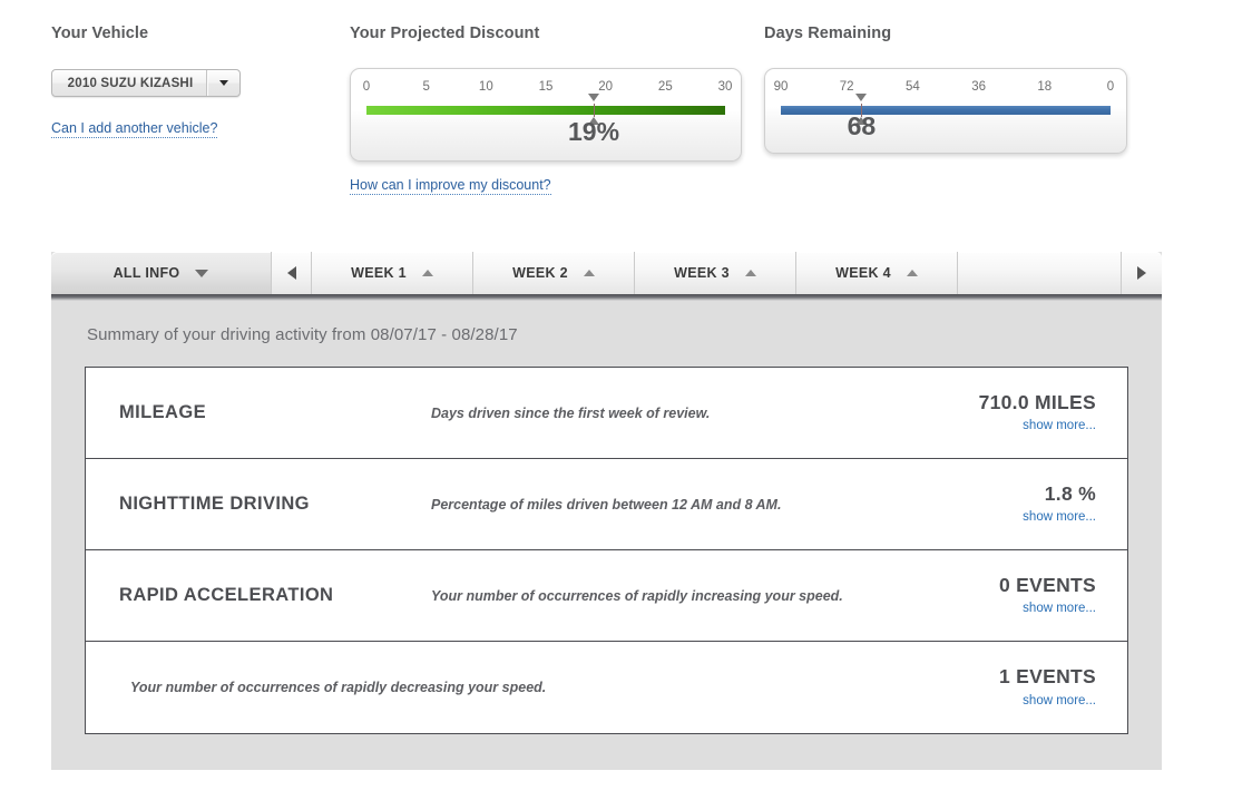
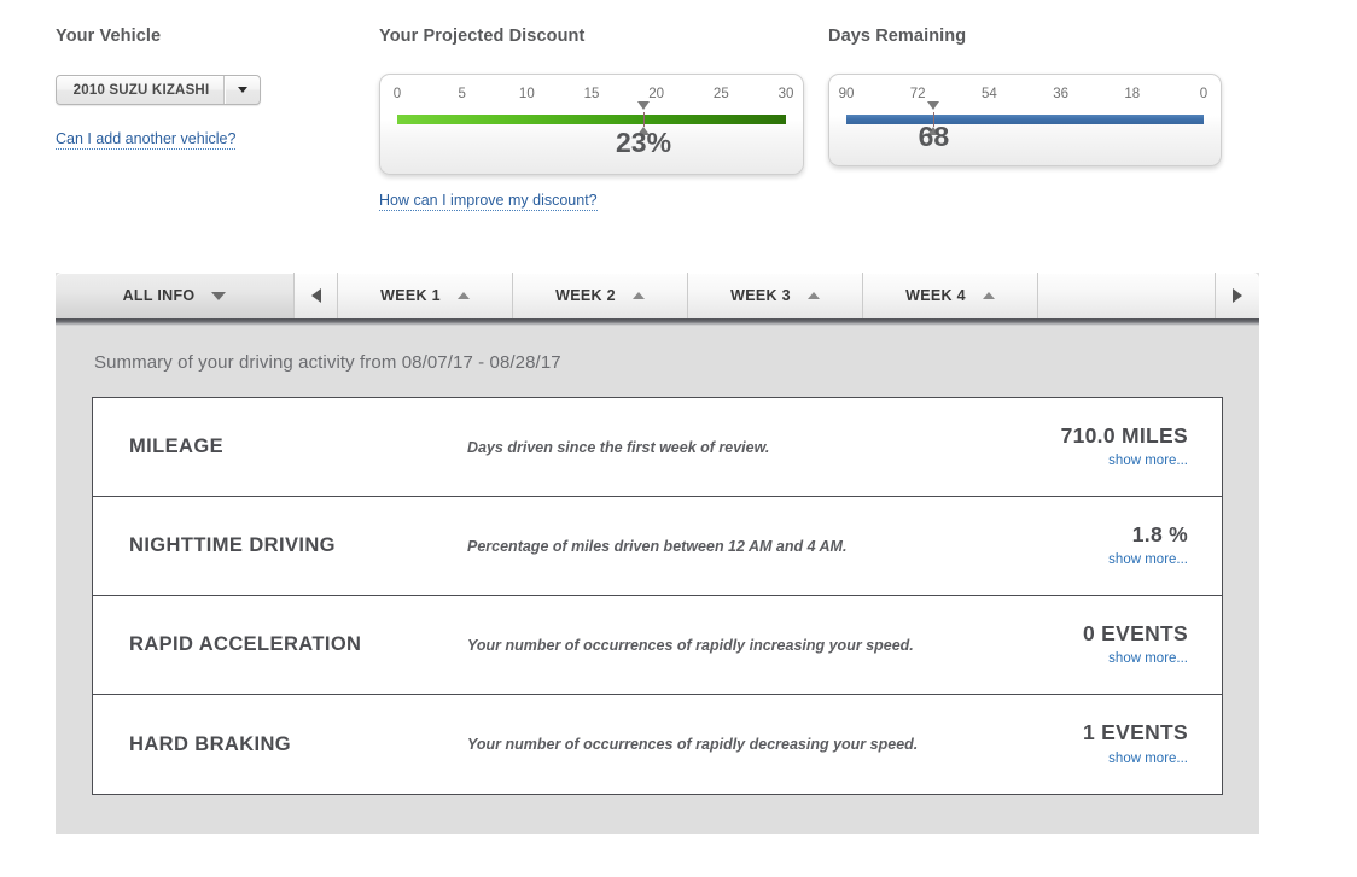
  Your Vehicle
  2010 SUZU KIZASHI
  Can I add another vehicle?
  Your Projected Discount
  0
  5
  10
  15
  20
  25
  30
- 19%
+ 23%
  How can I improve my discount?
  Days Remaining
  90
  72
  54
  36
  18
  0
  68
  ALL INFO
  WEEK 1
  WEEK 2
  WEEK 3
  WEEK 4
  Summary of your driving activity from 08/07/17 - 08/28/17
  MILEAGE
  Days driven since the first week of review.
  710.0 MILES
  show more...
  NIGHTTIME DRIVING
- Percentage of miles driven between 12 AM and 8 AM.
+ Percentage of miles driven between 12 AM and 4 AM.
  1.8 %
  show more...
  RAPID ACCELERATION
  Your number of occurrences of rapidly increasing your speed.
  0 EVENTS
  show more...
+ HARD BRAKING
  Your number of occurrences of rapidly decreasing your speed.
  1 EVENTS
  show more...
